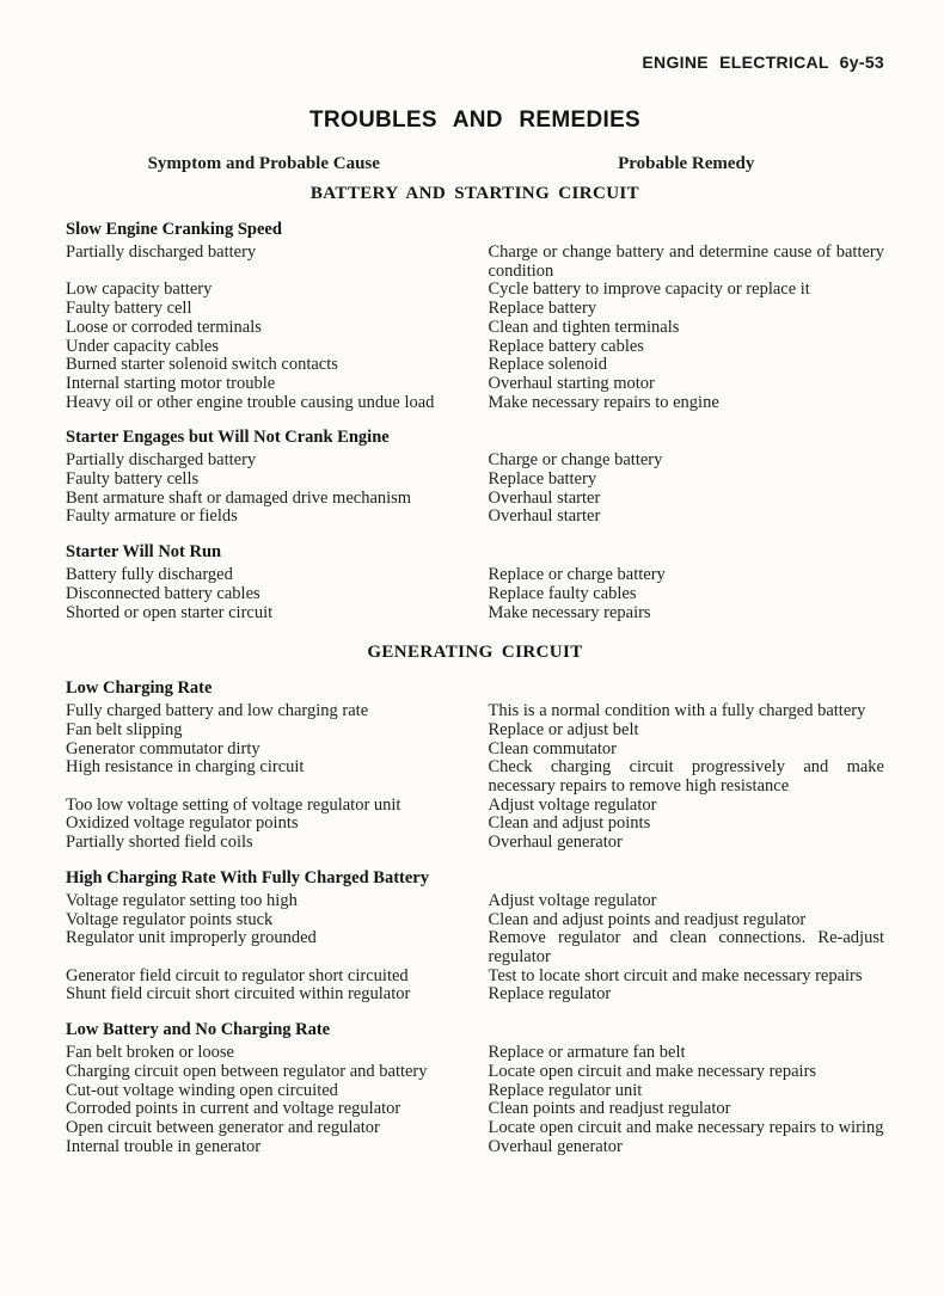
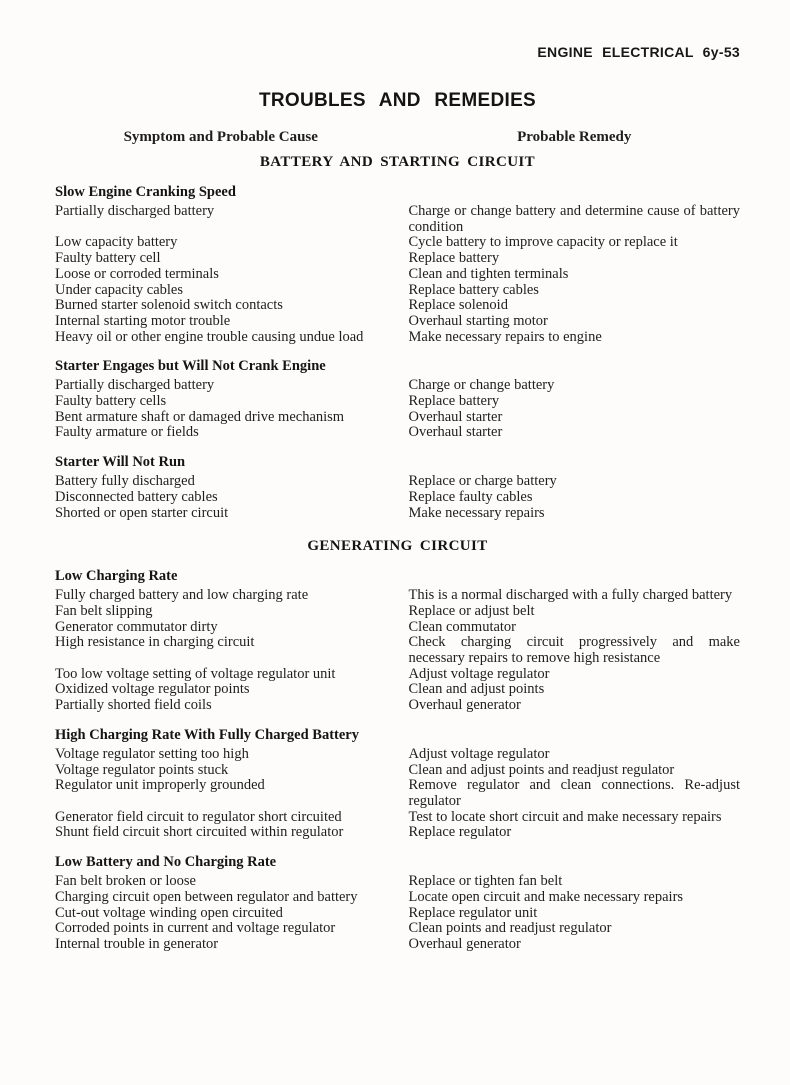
  ENGINE ELECTRICAL 6y-53
  TROUBLES AND REMEDIES
  Symptom and Probable Cause
  Probable Remedy
  BATTERY AND STARTING CIRCUIT
  Slow Engine Cranking Speed
  Partially discharged battery
  Charge or change battery and determine cause of battery condition
  Low capacity battery
  Cycle battery to improve capacity or replace it
  Faulty battery cell
  Replace battery
  Loose or corroded terminals
  Clean and tighten terminals
  Under capacity cables
  Replace battery cables
  Burned starter solenoid switch contacts
  Replace solenoid
  Internal starting motor trouble
  Overhaul starting motor
  Heavy oil or other engine trouble causing undue load
  Make necessary repairs to engine
  Starter Engages but Will Not Crank Engine
  Partially discharged battery
  Charge or change battery
  Faulty battery cells
  Replace battery
  Bent armature shaft or damaged drive mechanism
  Overhaul starter
  Faulty armature or fields
  Overhaul starter
  Starter Will Not Run
  Battery fully discharged
  Replace or charge battery
  Disconnected battery cables
  Replace faulty cables
  Shorted or open starter circuit
  Make necessary repairs
  GENERATING CIRCUIT
  Low Charging Rate
  Fully charged battery and low charging rate
- This is a normal condition with a fully charged battery
+ This is a normal discharged with a fully charged battery
  Fan belt slipping
  Replace or adjust belt
  Generator commutator dirty
  Clean commutator
  High resistance in charging circuit
  Check charging circuit progressively and make necessary repairs to remove high resistance
  Too low voltage setting of voltage regulator unit
  Adjust voltage regulator
  Oxidized voltage regulator points
  Clean and adjust points
  Partially shorted field coils
  Overhaul generator
  High Charging Rate With Fully Charged Battery
  Voltage regulator setting too high
  Adjust voltage regulator
  Voltage regulator points stuck
  Clean and adjust points and readjust regulator
  Regulator unit improperly grounded
  Remove regulator and clean connections. Re-adjust regulator
  Generator field circuit to regulator short circuited
  Test to locate short circuit and make necessary repairs
  Shunt field circuit short circuited within regulator
  Replace regulator
  Low Battery and No Charging Rate
  Fan belt broken or loose
- Replace or armature fan belt
+ Replace or tighten fan belt
  Charging circuit open between regulator and battery
  Locate open circuit and make necessary repairs
  Cut-out voltage winding open circuited
  Replace regulator unit
  Corroded points in current and voltage regulator
  Clean points and readjust regulator
- Open circuit between generator and regulator
- Locate open circuit and make necessary repairs to wiring
  Internal trouble in generator
  Overhaul generator
